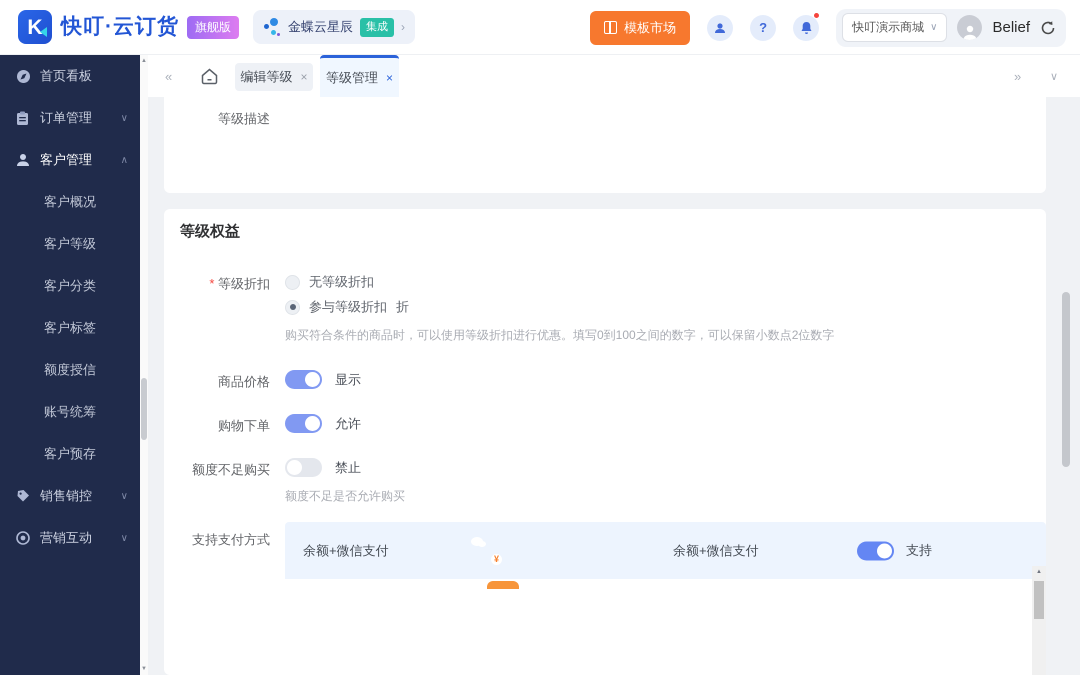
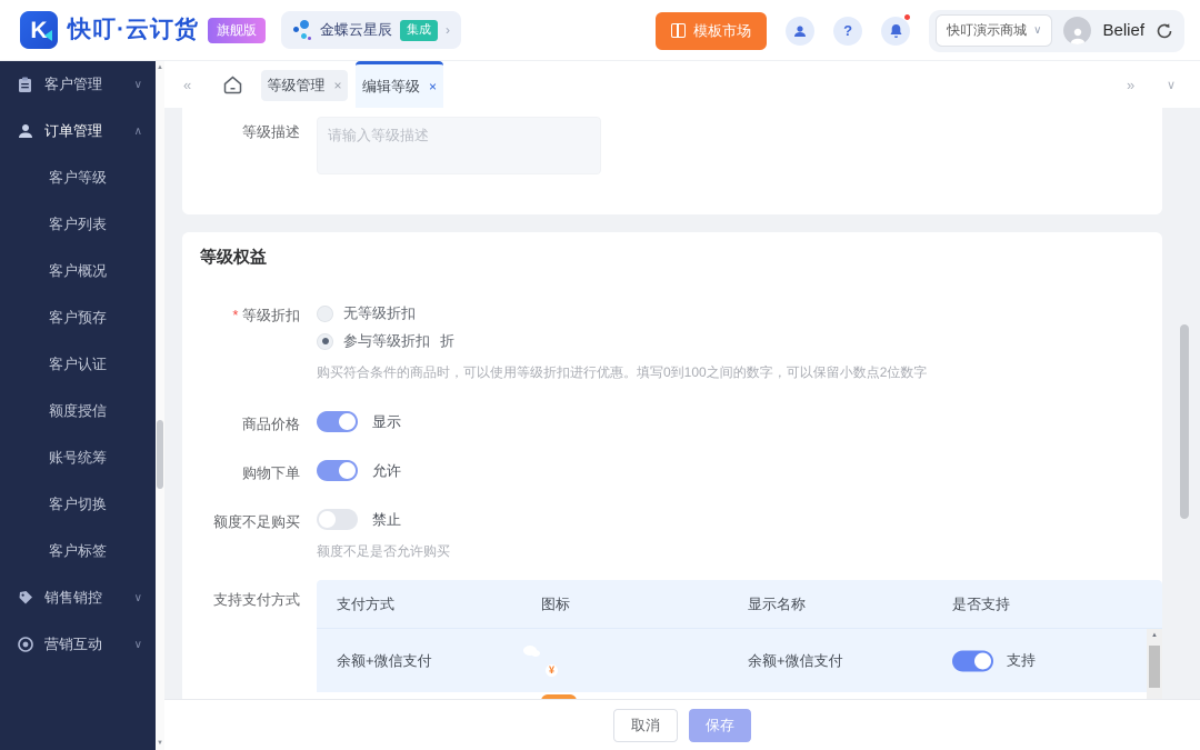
  K
  快叮·云订货
  旗舰版
  金蝶云星辰
  集成
  ›
  模板市场
  ?
  快叮演示商城
  ∨
  Belief
- 首页看板
- 订单管理
+ 客户管理
  ∨
- 客户管理
+ 订单管理
  ∧
- 客户概况
+ 客户等级
+ 客户列表
- 客户等级
+ 客户概况
- 客户分类
- 客户标签
+ 客户预存
+ 客户认证
  额度授信
  账号统筹
+ 客户切换
- 客户预存
+ 客户标签
  销售销控
  ∨
  营销互动
  ∨
  «
- 编辑等级
+ 等级管理
  ×
- 等级管理
+ 编辑等级
  ×
  »
  ∨
  等级描述
+ 请输入等级描述
  等级权益
  等级折扣
  无等级折扣
  参与等级折扣
  折
  购买符合条件的商品时，可以使用等级折扣进行优惠。填写0到100之间的数字，可以保留小数点2位数字
  商品价格
  显示
  购物下单
  允许
  额度不足购买
  禁止
  额度不足是否允许购买
  支持支付方式
+ 支付方式
+ 图标
+ 显示名称
+ 是否支持
  余额+微信支付
  ¥
  余额+微信支付
  支持
+ 取消
+ 保存
